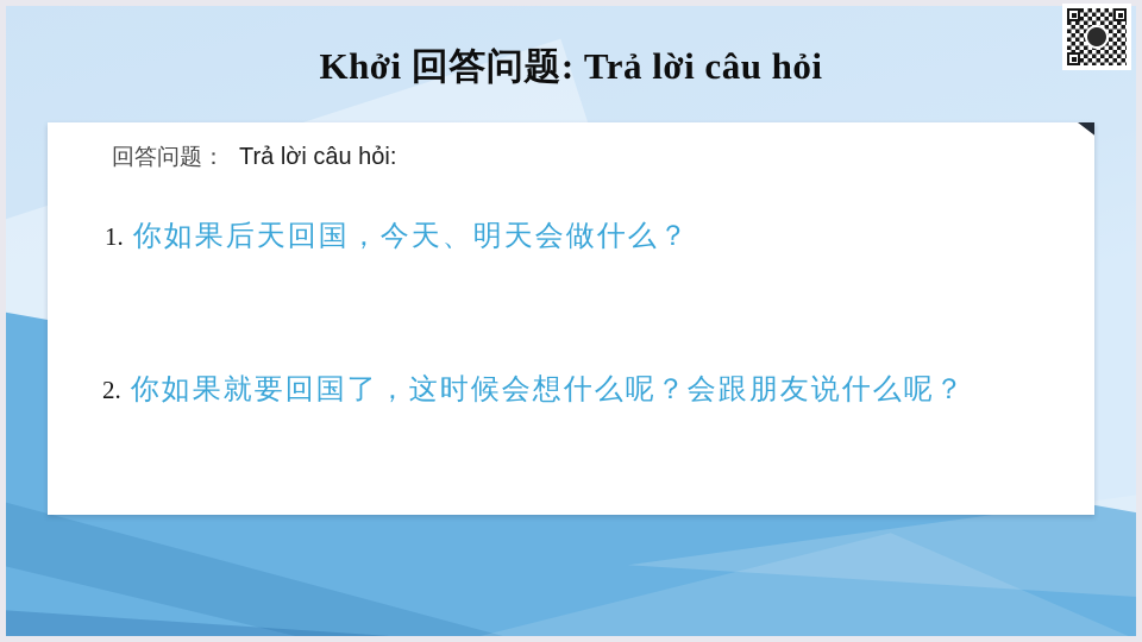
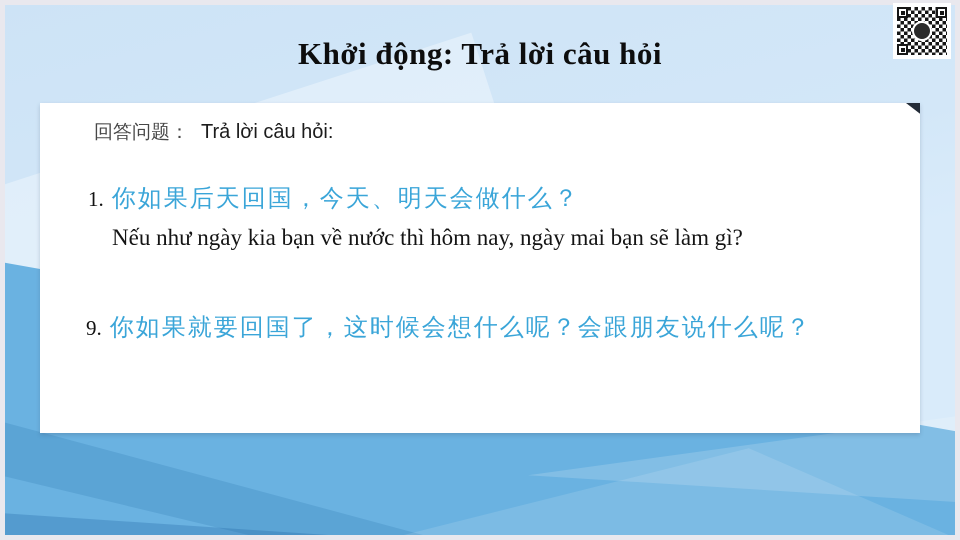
- Khởi 回答问题: Trả lời câu hỏi
+ Khởi động: Trả lời câu hỏi
  回答问题： Trả lời câu hỏi:
  1. 你如果后天回国，今天、明天会做什么？
+ Nếu như ngày kia bạn về nước thì hôm nay, ngày mai bạn sẽ làm gì?
- 2. 你如果就要回国了，这时候会想什么呢？会跟朋友说什么呢？
+ 9. 你如果就要回国了，这时候会想什么呢？会跟朋友说什么呢？
